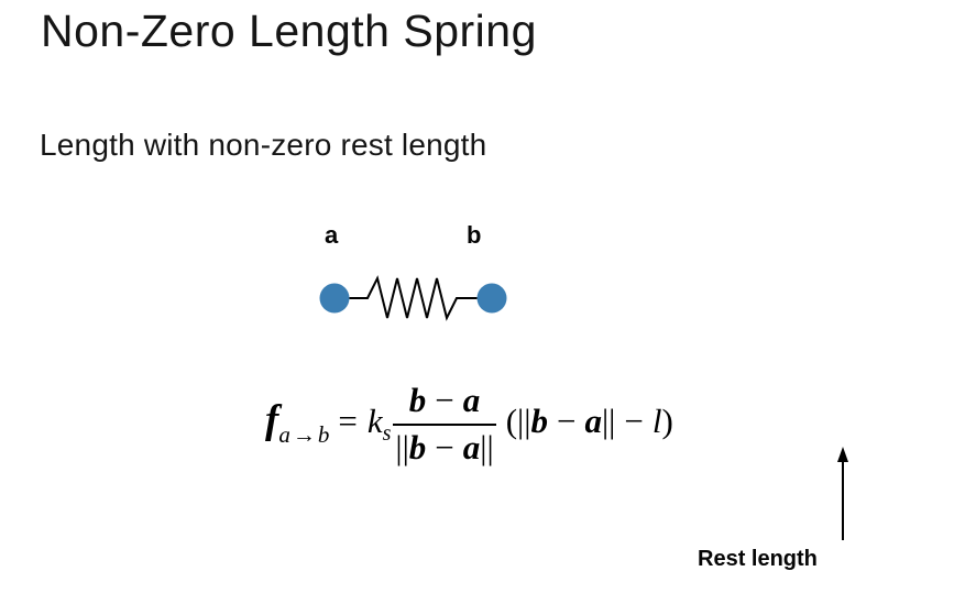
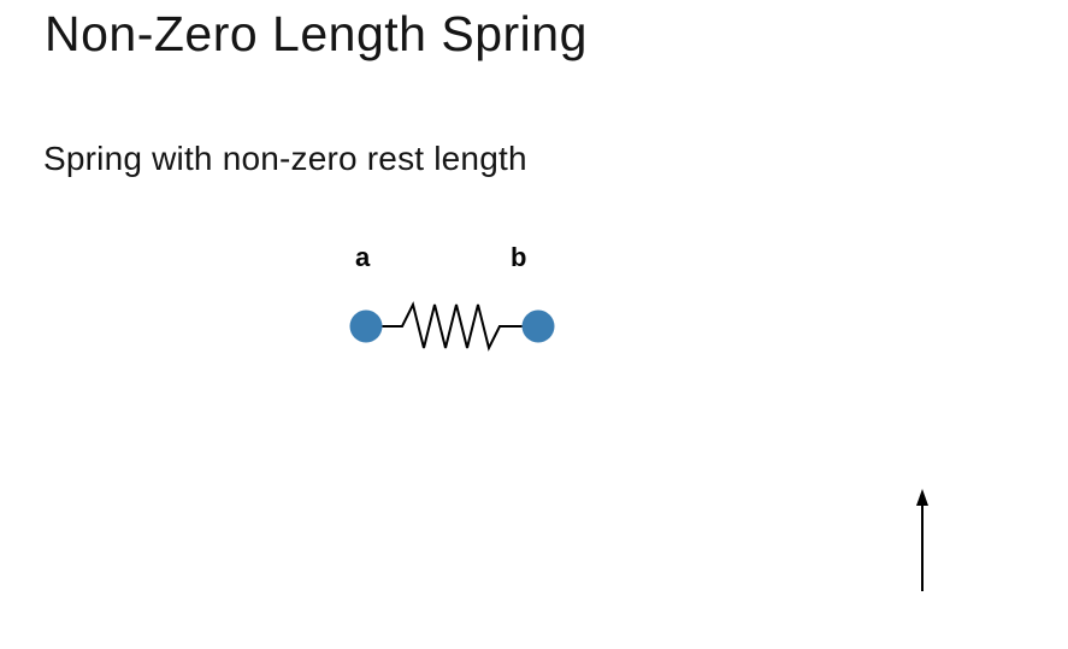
  Non-Zero Length Spring
- Length with non-zero rest length
+ Spring with non-zero rest length
  a
  b
- fa→b= ks
- b − a
- ||b − a||
- (||b − a|| − l)
- Rest length
